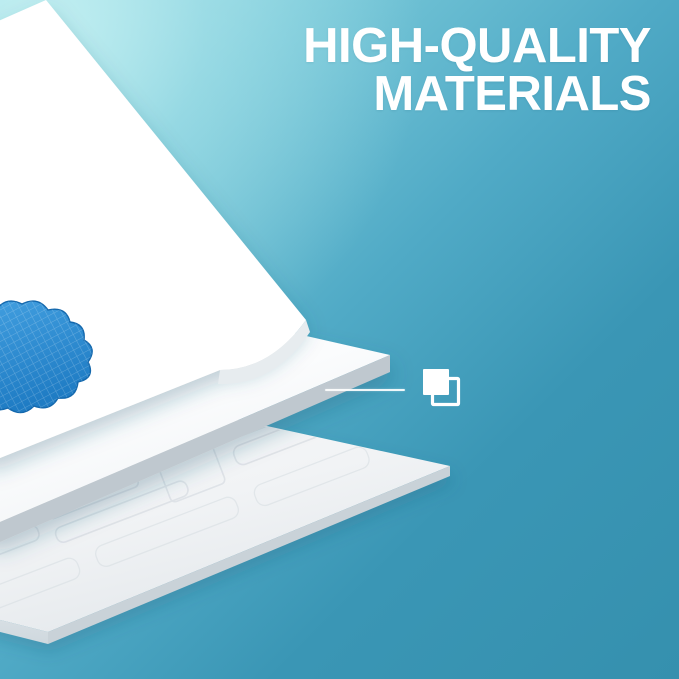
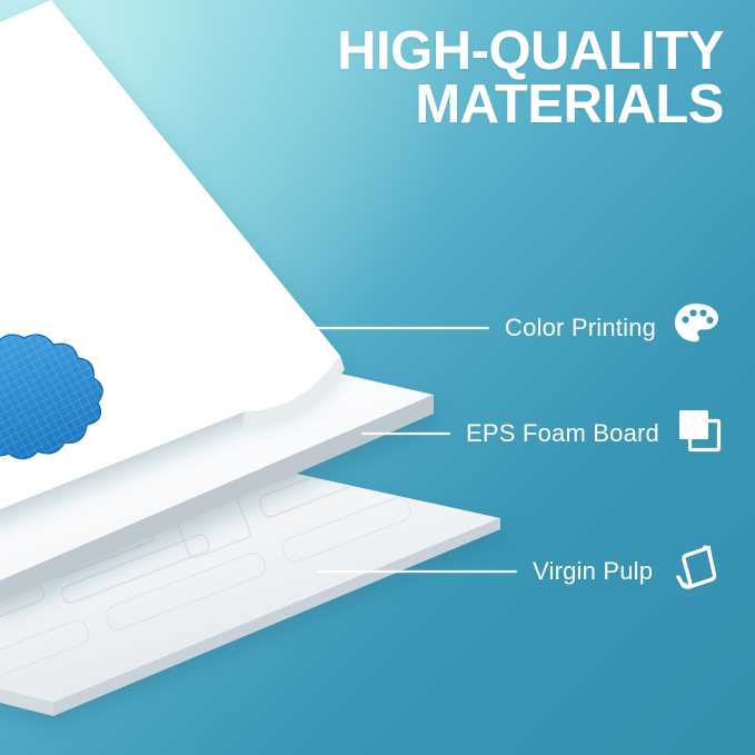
  HIGH-QUALITY
  MATERIALS
+ Color Printing
+ EPS Foam Board
+ Virgin Pulp
